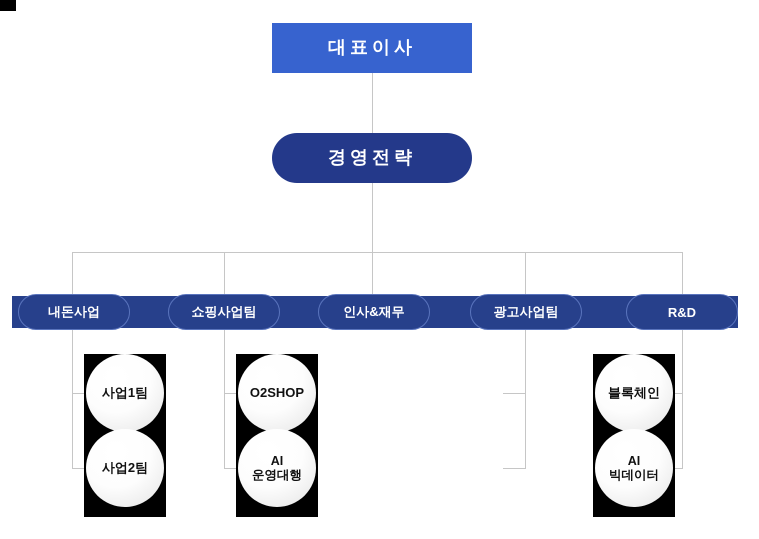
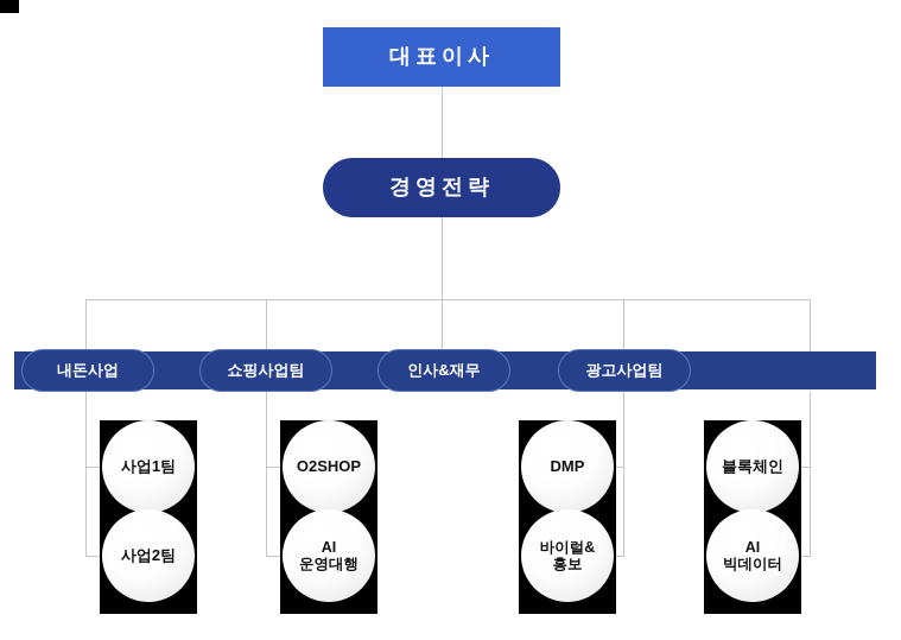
  대표이사
  경영전략
  내돈사업
  쇼핑사업팀
  인사&재무
  광고사업팀
- R&D
  사업1팀
  사업2팀
  O2SHOP
  AI
  운영대행
+ DMP
+ 바이럴&
+ 홍보
  블록체인
  AI
  빅데이터
